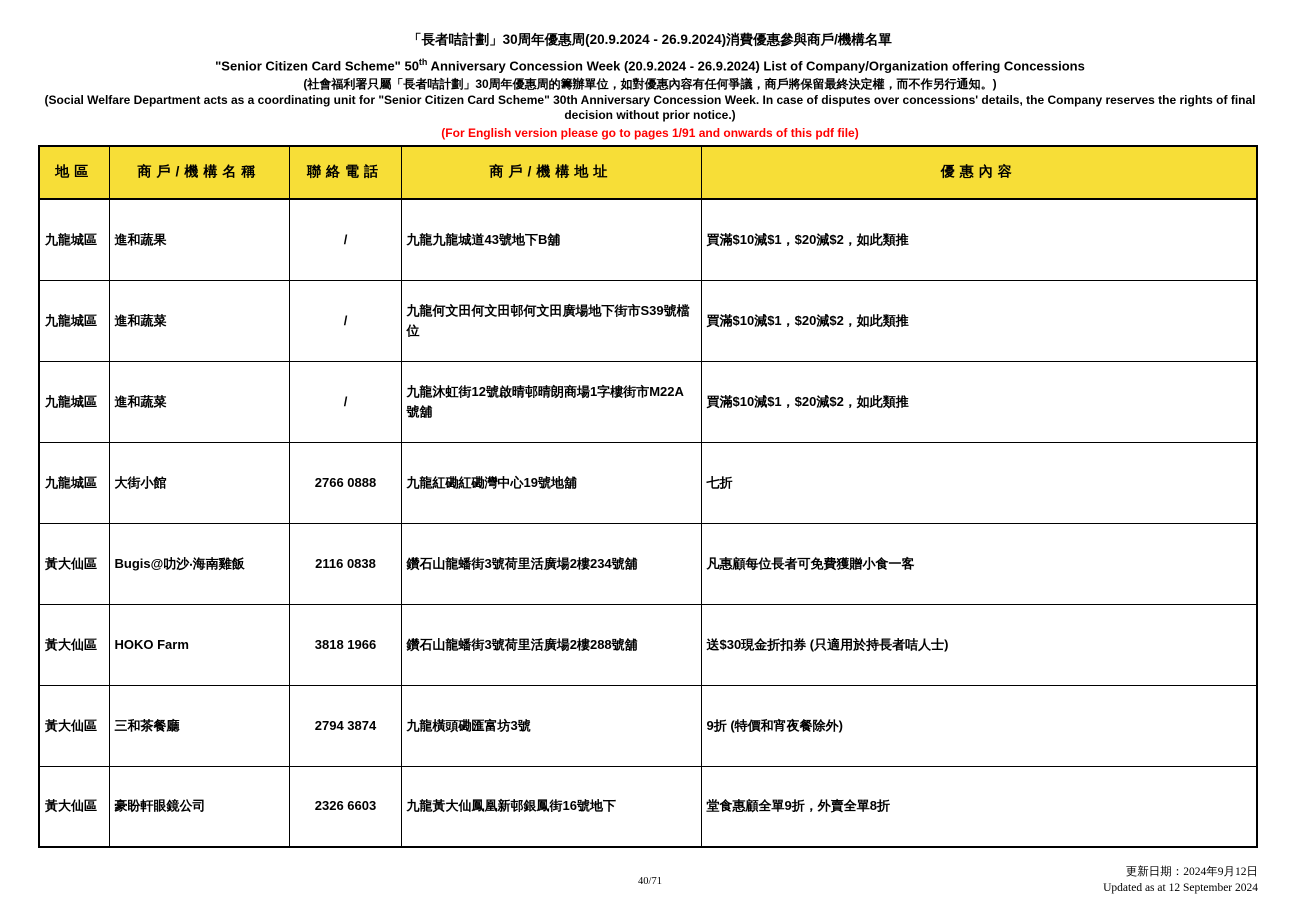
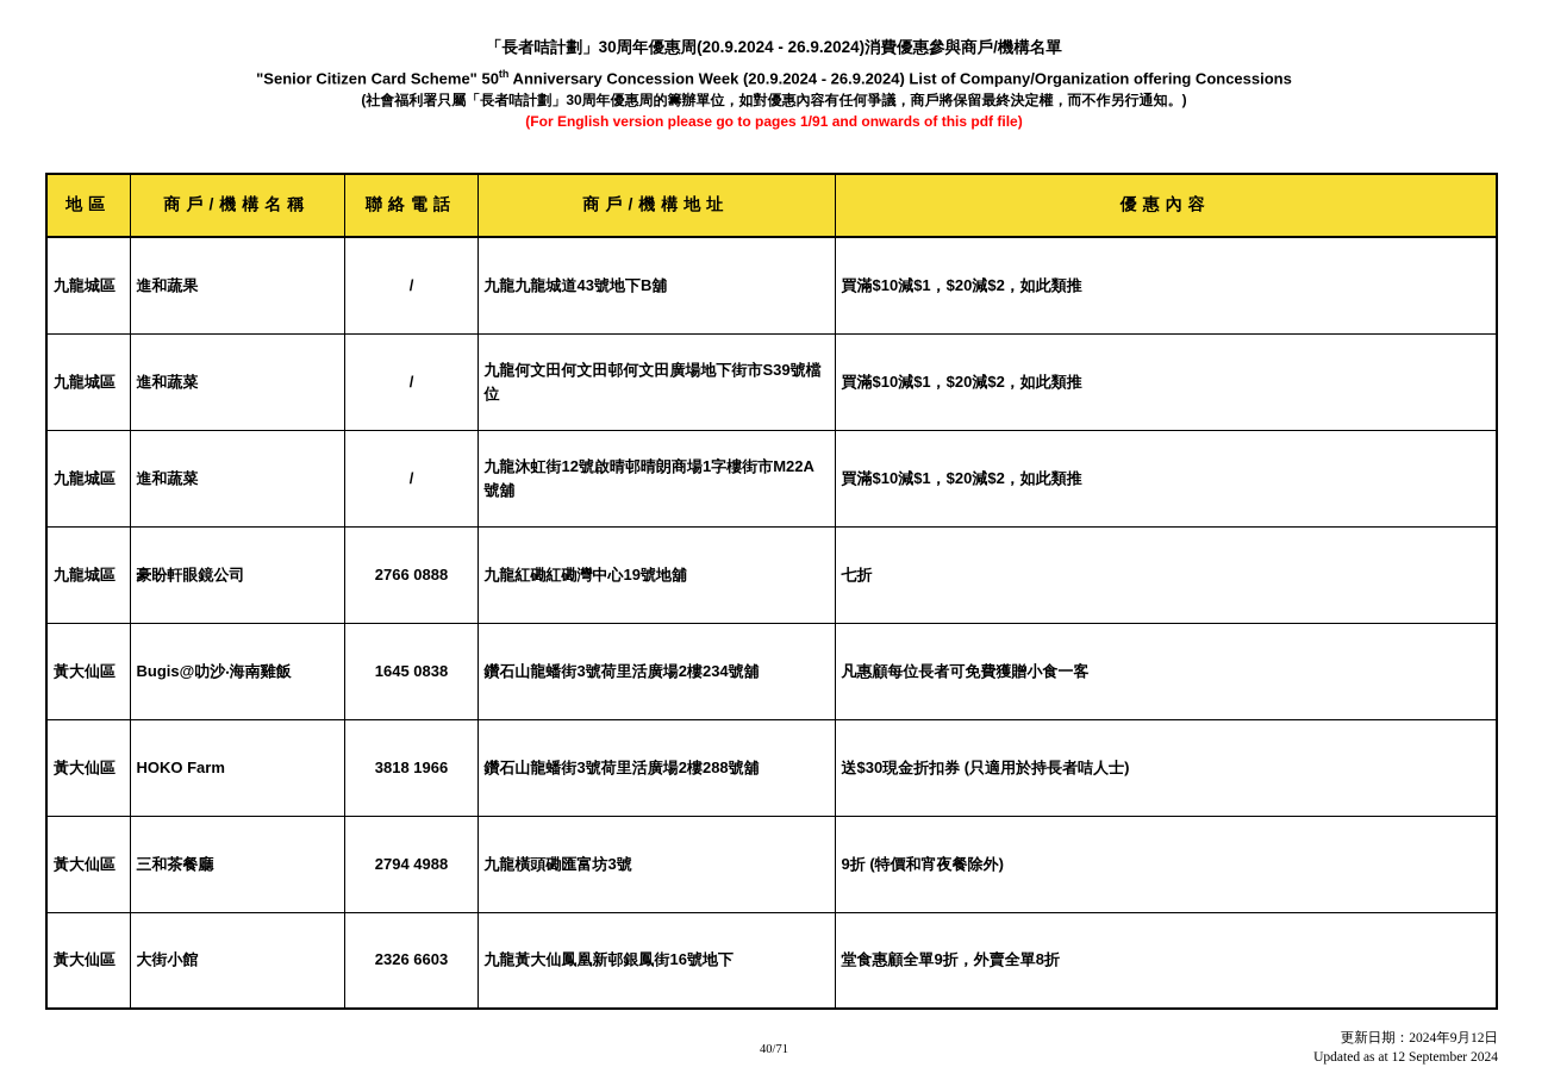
  「長者咭計劃」30周年優惠周(20.9.2024 - 26.9.2024)消費優惠參與商戶/機構名單
  "Senior Citizen Card Scheme" 50th Anniversary Concession Week (20.9.2024 - 26.9.2024) List of Company/Organization offering Concessions
  (社會福利署只屬「長者咭計劃」30周年優惠周的籌辦單位，如對優惠內容有任何爭議，商戶將保留最終決定權，而不作另行通知。)
- (Social Welfare Department acts as a coordinating unit for "Senior Citizen Card Scheme" 30th Anniversary Concession Week. In case of disputes over concessions' details, the Company reserves the rights of final decision without prior notice.)
  (For English version please go to pages 1/91 and onwards of this pdf file)
  地區	商戶/機構名稱	聯絡電話	商戶/機構地址	優惠內容
  九龍城區	進和蔬果	/	九龍九龍城道43號地下B舖	買滿$10減$1，$20減$2，如此類推
  九龍城區	進和蔬菜	/	九龍何文田何文田邨何文田廣場地下街市S39號檔位	買滿$10減$1，$20減$2，如此類推
  九龍城區	進和蔬菜	/	九龍沐虹街12號啟晴邨晴朗商場1字樓街市M22A號舖	買滿$10減$1，$20減$2，如此類推
- 九龍城區	大街小館	2766 0888	九龍紅磡紅磡灣中心19號地舖	七折
+ 九龍城區	豪盼軒眼鏡公司	2766 0888	九龍紅磡紅磡灣中心19號地舖	七折
- 黃大仙區	Bugis@叻沙‧海南雞飯	2116 0838	鑽石山龍蟠街3號荷里活廣場2樓234號舖	凡惠顧每位長者可免費獲贈小食一客
+ 黃大仙區	Bugis@叻沙‧海南雞飯	1645 0838	鑽石山龍蟠街3號荷里活廣場2樓234號舖	凡惠顧每位長者可免費獲贈小食一客
  黃大仙區	HOKO Farm	3818 1966	鑽石山龍蟠街3號荷里活廣場2樓288號舖	送$30現金折扣券 (只適用於持長者咭人士)
- 黃大仙區	三和茶餐廳	2794 3874	九龍橫頭磡匯富坊3號	9折 (特價和宵夜餐除外)
+ 黃大仙區	三和茶餐廳	2794 4988	九龍橫頭磡匯富坊3號	9折 (特價和宵夜餐除外)
- 黃大仙區	豪盼軒眼鏡公司	2326 6603	九龍黃大仙鳳凰新邨銀鳳街16號地下	堂食惠顧全單9折，外賣全單8折
+ 黃大仙區	大街小館	2326 6603	九龍黃大仙鳳凰新邨銀鳳街16號地下	堂食惠顧全單9折，外賣全單8折
  40/71
  更新日期：2024年9月12日
  Updated as at 12 September 2024
